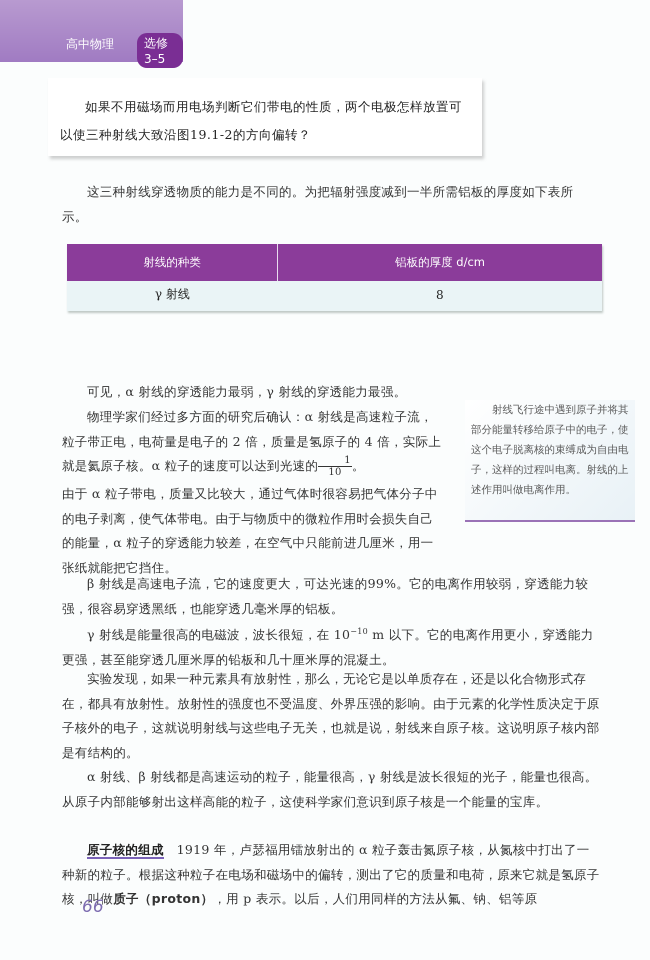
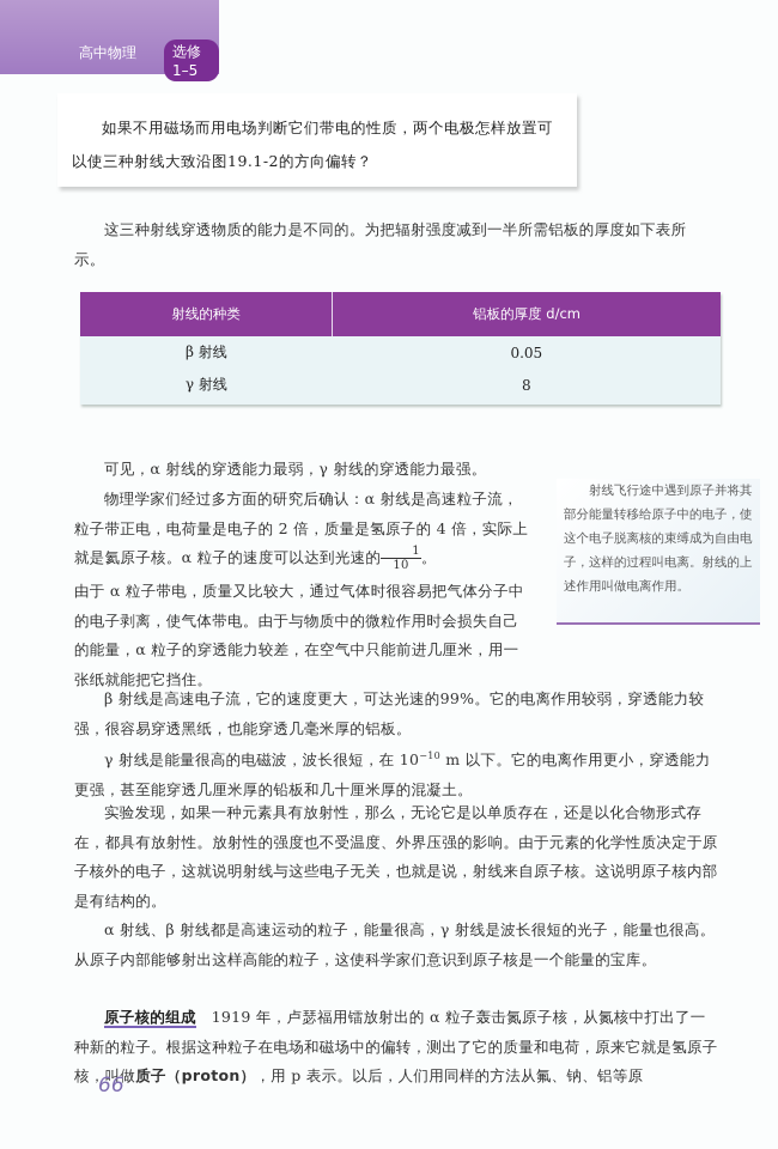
  高中物理
- 选修 3–5
+ 选修 1–5
  如果不用磁场而用电场判断它们带电的性质，两个电极怎样放置可以使三种射线大致沿图19.1-2的方向偏转？
  这三种射线穿透物质的能力是不同的。为把辐射强度减到一半所需铝板的厚度如下表所示。
  射线的种类	铝板的厚度 d/cm
+ β 射线	0.05
  γ 射线	8
  可见，α 射线的穿透能力最弱，γ 射线的穿透能力最强。
  物理学家们经过多方面的研究后确认：α 射线是高速粒子流，粒子带正电，电荷量是电子的 2 倍，质量是氢原子的 4 倍，实际上就是氦原子核。α 粒子的速度可以达到光速的
  1
  10。
  由于 α 粒子带电，质量又比较大，通过气体时很容易把气体分子中的电子剥离，使气体带电。由于与物质中的微粒作用时会损失自己的能量，α 粒子的穿透能力较差，在空气中只能前进几厘米，用一张纸就能把它挡住。
  射线飞行途中遇到原子并将其部分能量转移给原子中的电子，使这个电子脱离核的束缚成为自由电子，这样的过程叫电离。射线的上述作用叫做电离作用。
  β 射线是高速电子流，它的速度更大，可达光速的99%。它的电离作用较弱，穿透能力较强，很容易穿透黑纸，也能穿透几毫米厚的铝板。
  γ 射线是能量很高的电磁波，波长很短，在 10−10 m 以下。它的电离作用更小，穿透能力更强，甚至能穿透几厘米厚的铅板和几十厘米厚的混凝土。
  实验发现，如果一种元素具有放射性，那么，无论它是以单质存在，还是以化合物形式存在，都具有放射性。放射性的强度也不受温度、外界压强的影响。由于元素的化学性质决定于原子核外的电子，这就说明射线与这些电子无关，也就是说，射线来自原子核。这说明原子核内部是有结构的。
  α 射线、β 射线都是高速运动的粒子，能量很高，γ 射线是波长很短的光子，能量也很高。从原子内部能够射出这样高能的粒子，这使科学家们意识到原子核是一个能量的宝库。
  原子核的组成 1919 年，卢瑟福用镭放射出的 α 粒子轰击氮原子核，从氮核中打出了一种新的粒子。根据这种粒子在电场和磁场中的偏转，测出了它的质量和电荷，原来它就是氢原子核，叫做质子（proton），用 p 表示。以后，人们用同样的方法从氟、钠、铝等原
  66
